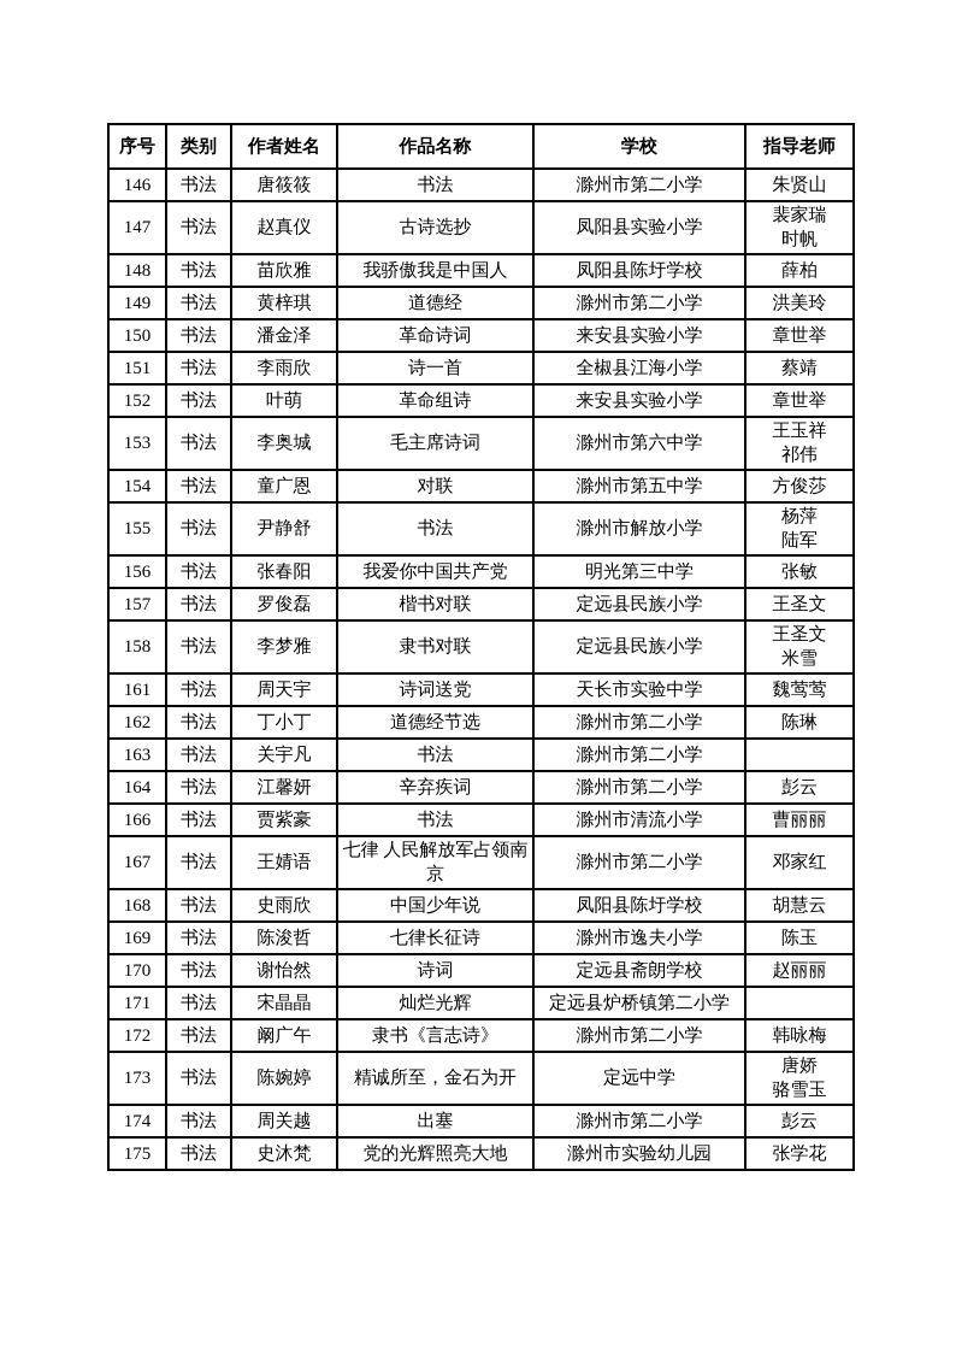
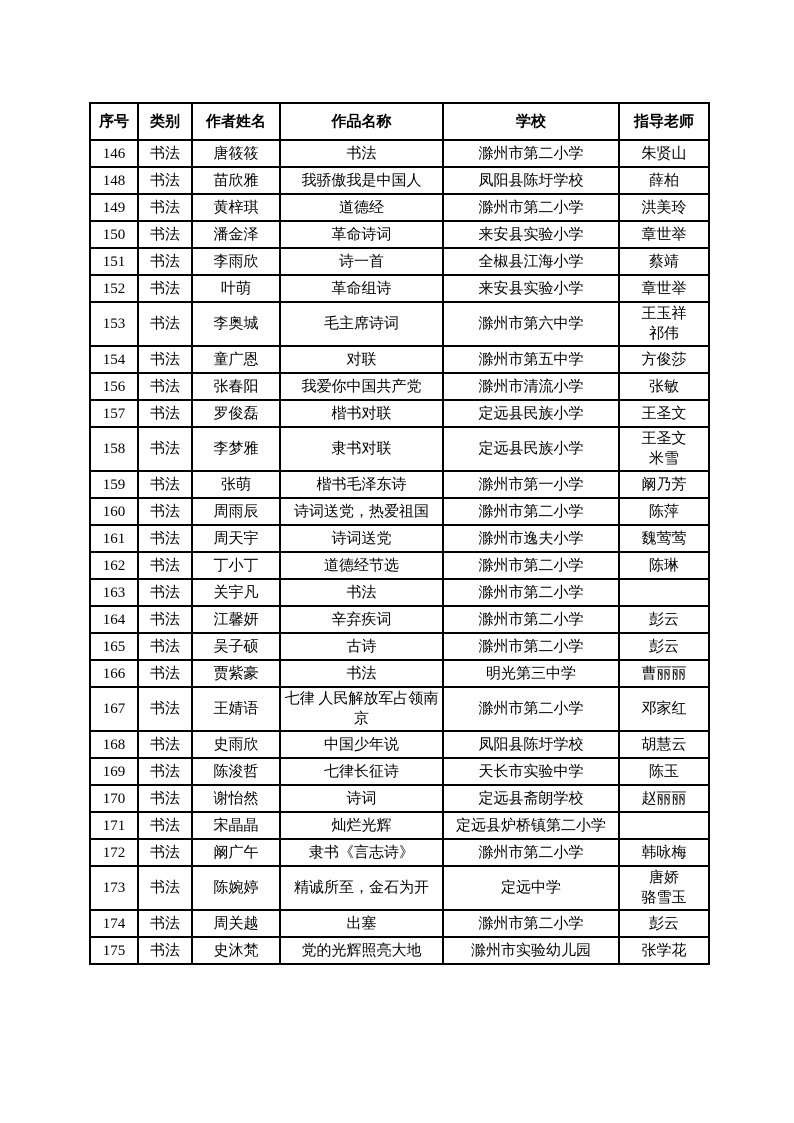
  序号	类别	作者姓名	作品名称	学校	指导老师
  146	书法	唐筱筱	书法	滁州市第二小学	朱贤山
- 147	书法	赵真仪	古诗选抄	凤阳县实验小学	裴家瑞 时帆
  148	书法	苗欣雅	我骄傲我是中国人	凤阳县陈圩学校	薛柏
  149	书法	黄梓琪	道德经	滁州市第二小学	洪美玲
  150	书法	潘金泽	革命诗词	来安县实验小学	章世举
  151	书法	李雨欣	诗一首	全椒县江海小学	蔡靖
  152	书法	叶萌	革命组诗	来安县实验小学	章世举
  153	书法	李奥城	毛主席诗词	滁州市第六中学	王玉祥 祁伟
  154	书法	童广恩	对联	滁州市第五中学	方俊莎
- 155	书法	尹静舒	书法	滁州市解放小学	杨萍 陆军
- 156	书法	张春阳	我爱你中国共产党	明光第三中学	张敏
+ 156	书法	张春阳	我爱你中国共产党	滁州市清流小学	张敏
  157	书法	罗俊磊	楷书对联	定远县民族小学	王圣文
  158	书法	李梦雅	隶书对联	定远县民族小学	王圣文 米雪
+ 159	书法	张萌	楷书毛泽东诗	滁州市第一小学	阚乃芳
+ 160	书法	周雨辰	诗词送党，热爱祖国	滁州市第二小学	陈萍
- 161	书法	周天宇	诗词送党	天长市实验中学	魏莺莺
+ 161	书法	周天宇	诗词送党	滁州市逸夫小学	魏莺莺
  162	书法	丁小丁	道德经节选	滁州市第二小学	陈琳
  163	书法	关宇凡	书法	滁州市第二小学
  164	书法	江馨妍	辛弃疾词	滁州市第二小学	彭云
+ 165	书法	吴子硕	古诗	滁州市第二小学	彭云
- 166	书法	贾紫豪	书法	滁州市清流小学	曹丽丽
+ 166	书法	贾紫豪	书法	明光第三中学	曹丽丽
  167	书法	王婧语	七律 人民解放军占领南京	滁州市第二小学	邓家红
  168	书法	史雨欣	中国少年说	凤阳县陈圩学校	胡慧云
- 169	书法	陈浚哲	七律长征诗	滁州市逸夫小学	陈玉
+ 169	书法	陈浚哲	七律长征诗	天长市实验中学	陈玉
  170	书法	谢怡然	诗词	定远县斋朗学校	赵丽丽
  171	书法	宋晶晶	灿烂光辉	定远县炉桥镇第二小学
  172	书法	阚广午	隶书《言志诗》	滁州市第二小学	韩咏梅
  173	书法	陈婉婷	精诚所至，金石为开	定远中学	唐娇 骆雪玉
  174	书法	周关越	出塞	滁州市第二小学	彭云
  175	书法	史沐梵	党的光辉照亮大地	滁州市实验幼儿园	张学花
